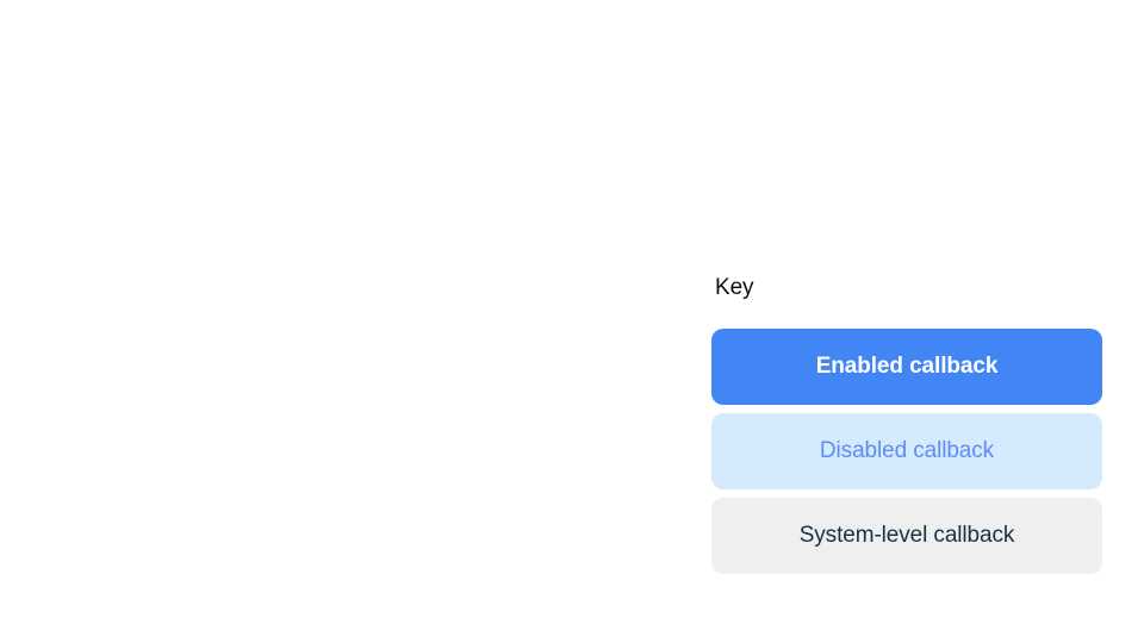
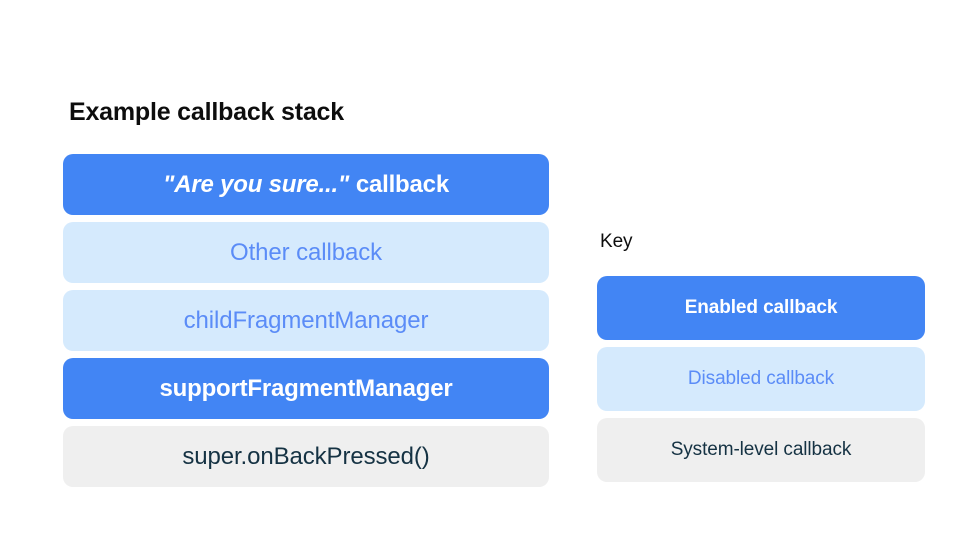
+ Example callback stack
+ "Are you sure..."
+ callback
+ Other callback
+ childFragmentManager
+ supportFragmentManager
+ super.onBackPressed()
  Key
  Enabled callback
  Disabled callback
  System-level callback
